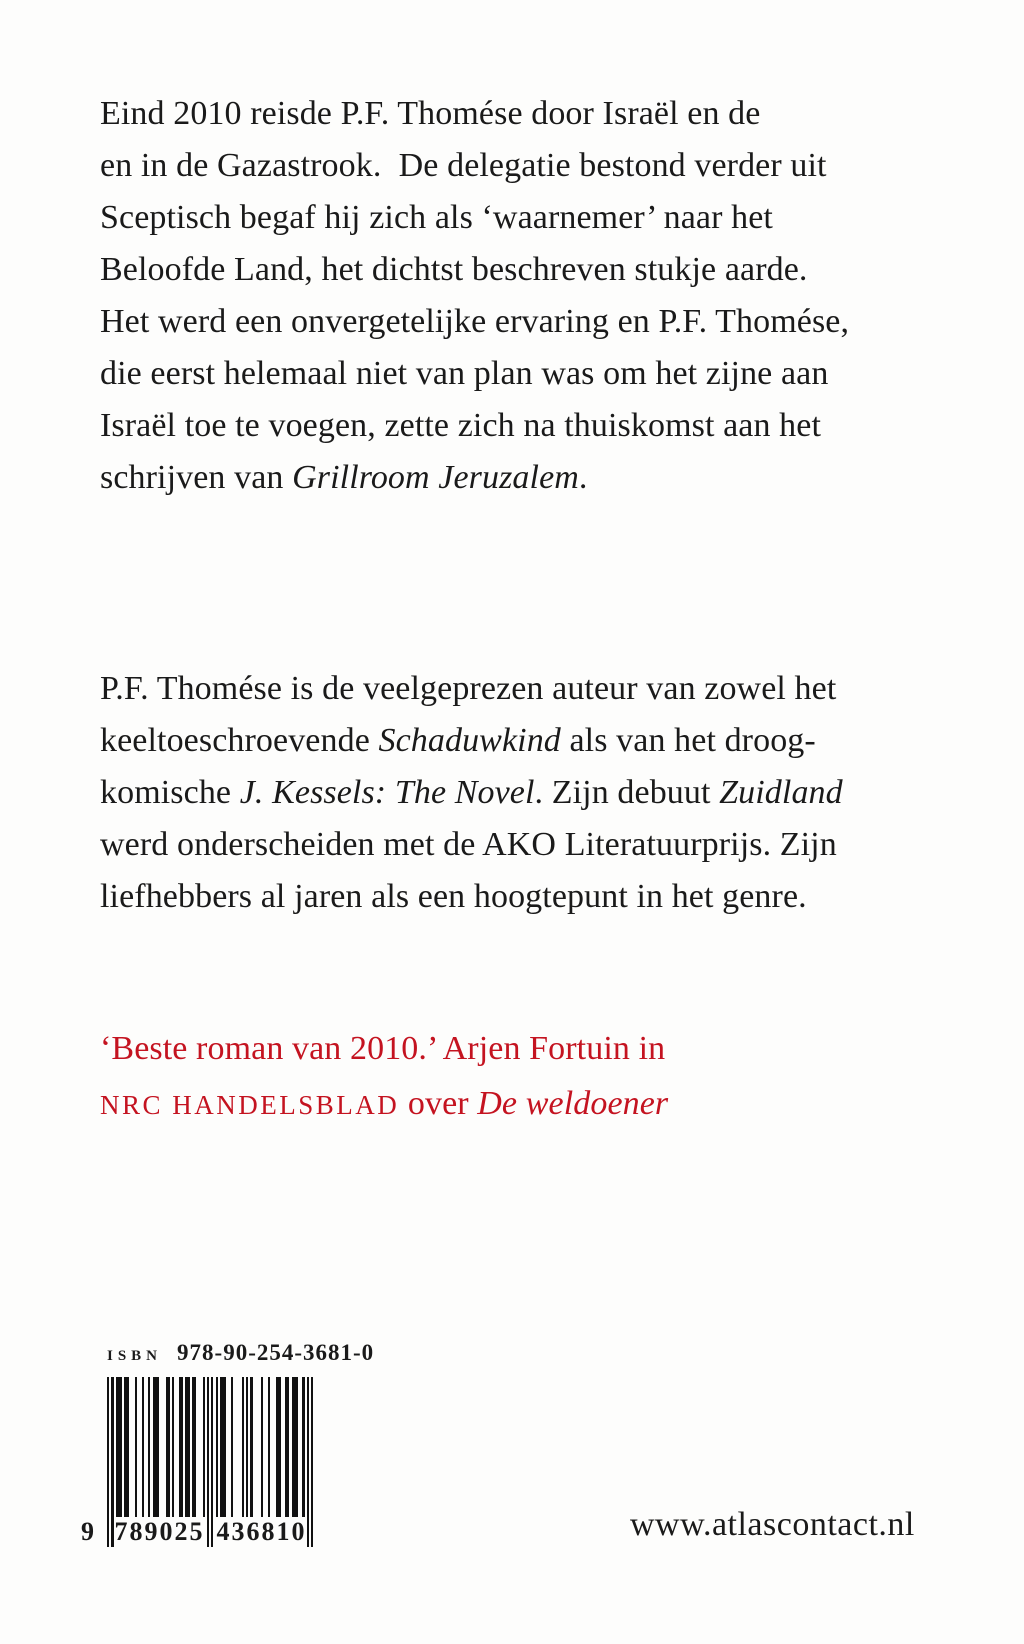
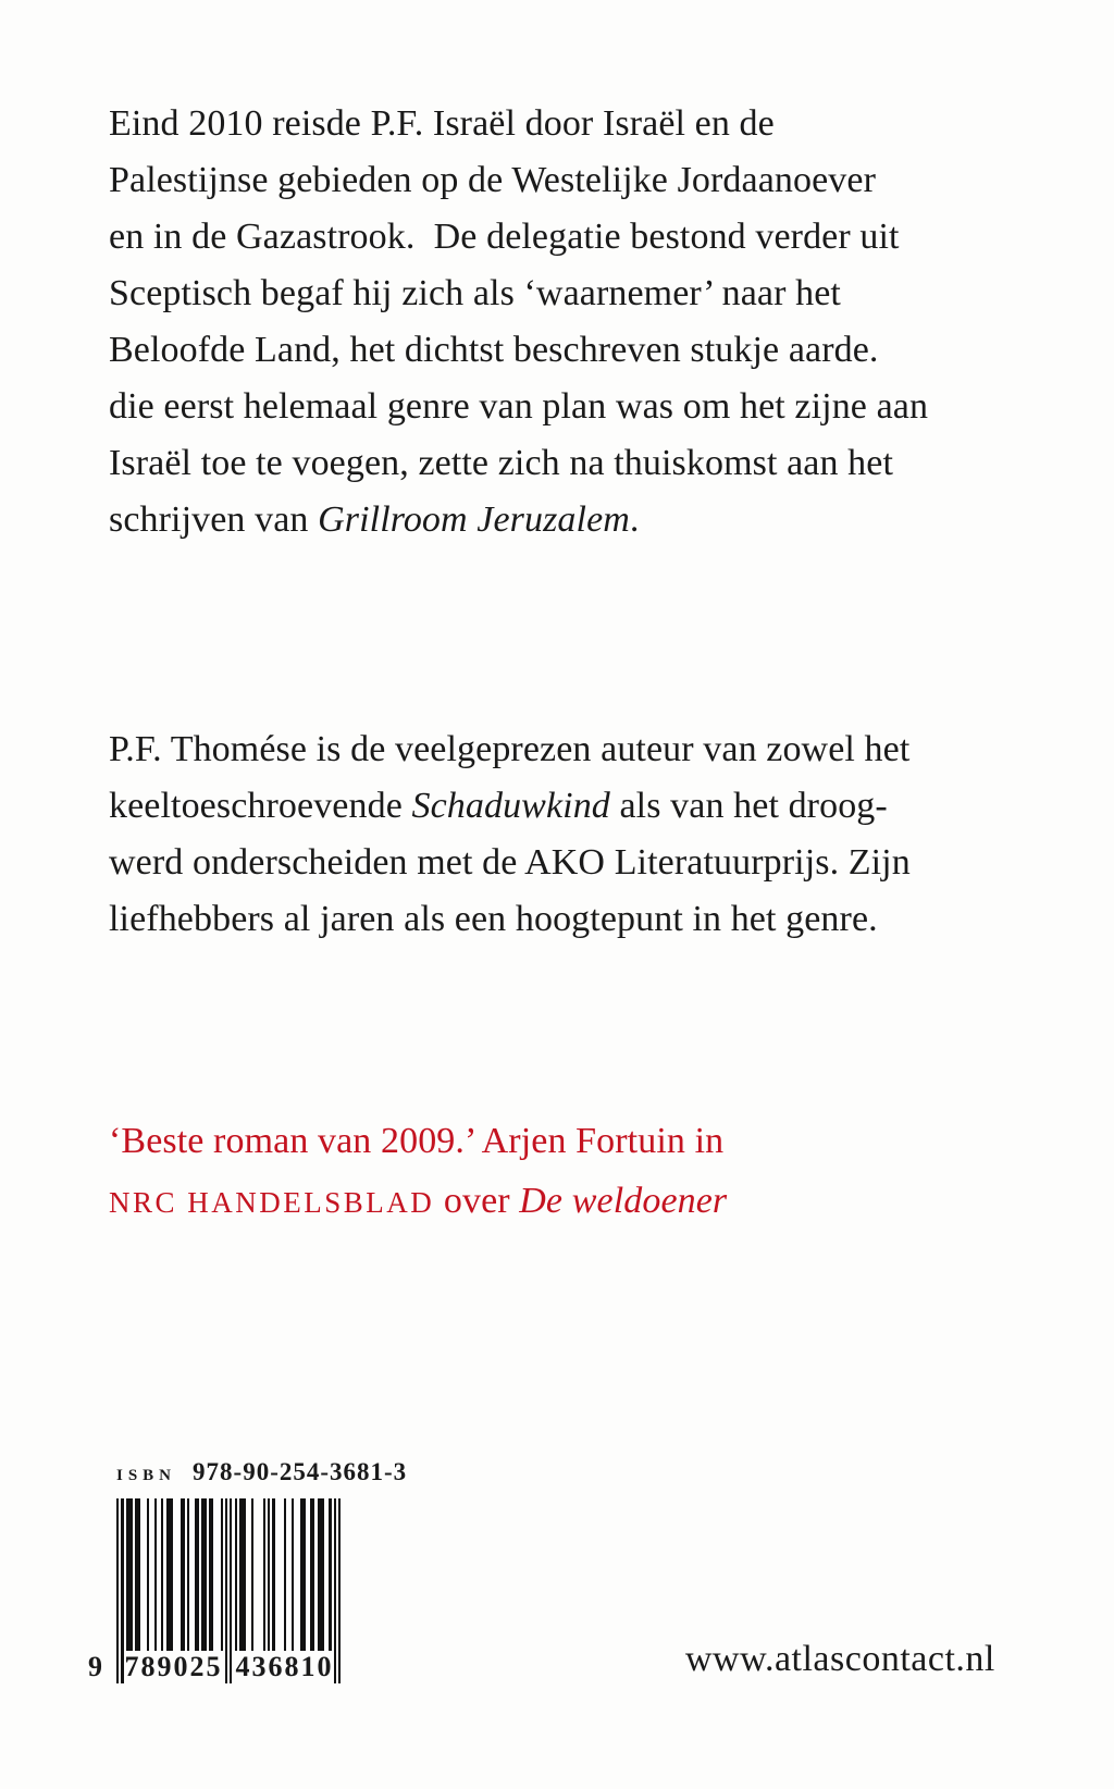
- Eind 2010 reisde P.F. Thomése door Israël en de
+ Eind 2010 reisde P.F. Israël door Israël en de
+ Palestijnse gebieden op de Westelijke Jordaanoever
  en in de Gazastrook. De delegatie bestond verder uit
  Sceptisch begaf hij zich als ‘waarnemer’ naar het
  Beloofde Land, het dichtst beschreven stukje aarde.
- Het werd een onvergetelijke ervaring en P.F. Thomése,
- die eerst helemaal niet van plan was om het zijne aan
+ die eerst helemaal genre van plan was om het zijne aan
  Israël toe te voegen, zette zich na thuiskomst aan het
  schrijven van Grillroom Jeruzalem.
  P.F. Thomése is de veelgeprezen auteur van zowel het
  keeltoeschroevende Schaduwkind als van het droog-
- komische J. Kessels: The Novel. Zijn debuut Zuidland
  werd onderscheiden met de AKO Literatuurprijs. Zijn
  liefhebbers al jaren als een hoogtepunt in het genre.
- ‘Beste roman van 2010.’ Arjen Fortuin in
+ ‘Beste roman van 2009.’ Arjen Fortuin in
  NRC HANDELSBLAD over De weldoener
  ISBN
- 978-90-254-3681-0
+ 978-90-254-3681-3
  9
  789025
  436810
  www.atlascontact.nl
